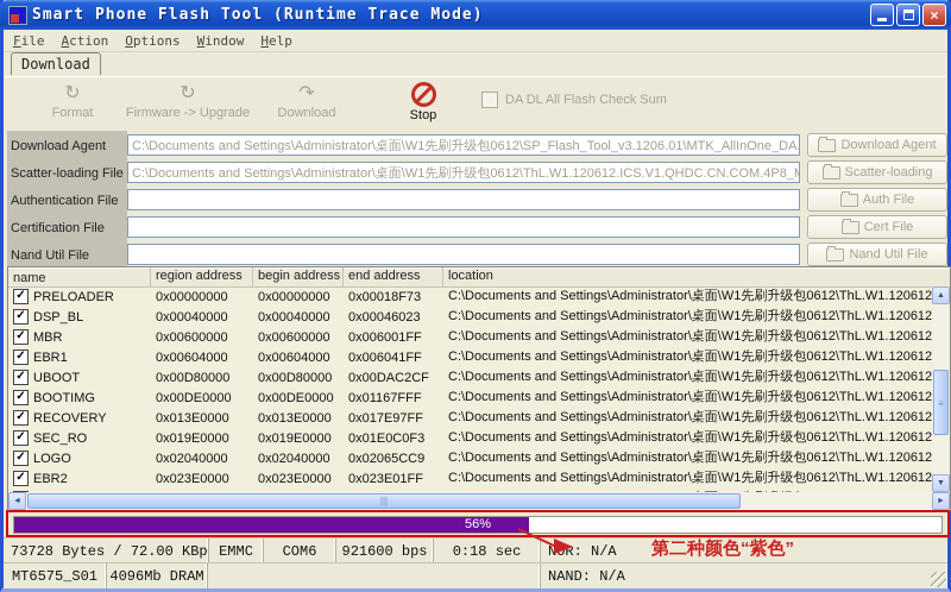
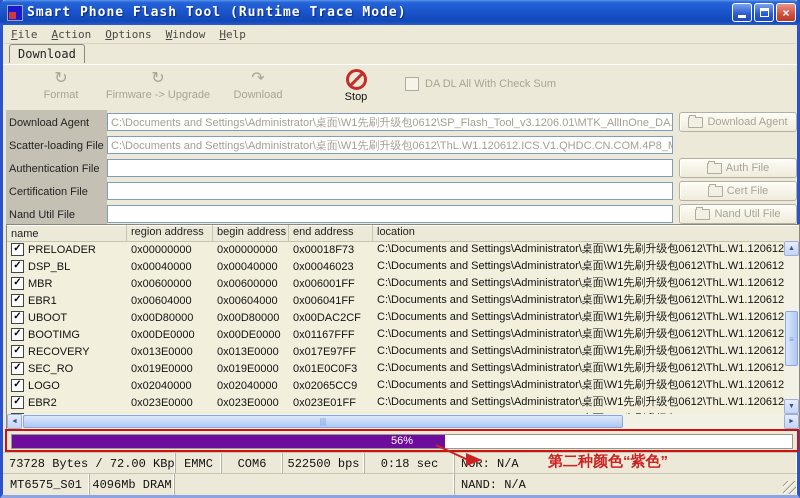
  Smart Phone Flash Tool (Runtime Trace Mode)
  ×
  File
  Action
  Options
  Window
  Help
  Download
  ↻
  Format
  ↻
  Firmware -> Upgrade
  ↷
  Download
  Stop
- DA DL All Flash Check Sum
+ DA DL All With Check Sum
  Download Agent
  C:\Documents and Settings\Administrator\桌面\W1先刷升级包0612\SP_Flash_Tool_v3.1206.01\MTK_AllInOne_DA.
  Download Agent
  Scatter-loading File
  C:\Documents and Settings\Administrator\桌面\W1先刷升级包0612\ThL.W1.120612.ICS.V1.QHDC.CN.COM.4P8_M
- Scatter-loading
  Authentication File
  Auth File
  Certification File
  Cert File
  Nand Util File
  Nand Util File
  name
  region address
  begin address
  end address
  location
  ✓
  PRELOADER
  0x00000000
  0x00000000
  0x00018F73
  C:\Documents and Settings\Administrator\桌面\W1先刷升级包0612\ThL.W1.120612
  ✓
  DSP_BL
  0x00040000
  0x00040000
  0x00046023
  C:\Documents and Settings\Administrator\桌面\W1先刷升级包0612\ThL.W1.120612
  ✓
  MBR
  0x00600000
  0x00600000
  0x006001FF
  C:\Documents and Settings\Administrator\桌面\W1先刷升级包0612\ThL.W1.120612
  ✓
  EBR1
  0x00604000
  0x00604000
  0x006041FF
  C:\Documents and Settings\Administrator\桌面\W1先刷升级包0612\ThL.W1.120612
  ✓
  UBOOT
  0x00D80000
  0x00D80000
  0x00DAC2CF
  C:\Documents and Settings\Administrator\桌面\W1先刷升级包0612\ThL.W1.120612
  ✓
  BOOTIMG
  0x00DE0000
  0x00DE0000
  0x01167FFF
  C:\Documents and Settings\Administrator\桌面\W1先刷升级包0612\ThL.W1.120612
  ✓
  RECOVERY
  0x013E0000
  0x013E0000
  0x017E97FF
  C:\Documents and Settings\Administrator\桌面\W1先刷升级包0612\ThL.W1.120612
  ✓
  SEC_RO
  0x019E0000
  0x019E0000
  0x01E0C0F3
  C:\Documents and Settings\Administrator\桌面\W1先刷升级包0612\ThL.W1.120612
  ✓
  LOGO
  0x02040000
  0x02040000
  0x02065CC9
  C:\Documents and Settings\Administrator\桌面\W1先刷升级包0612\ThL.W1.120612
  ✓
  EBR2
  0x023E0000
  0x023E0000
  0x023E01FF
  C:\Documents and Settings\Administrator\桌面\W1先刷升级包0612\ThL.W1.120612
  ≡
  |||
  56%
  73728 Bytes / 72.00 KBp
  EMMC
  COM6
- 921600 bps
+ 522500 bps
  0:18 sec
  NR: N/A
  MT6575_S01
  4096Mb DRAM
  NAND: N/A
  第二种颜色“紫色”
